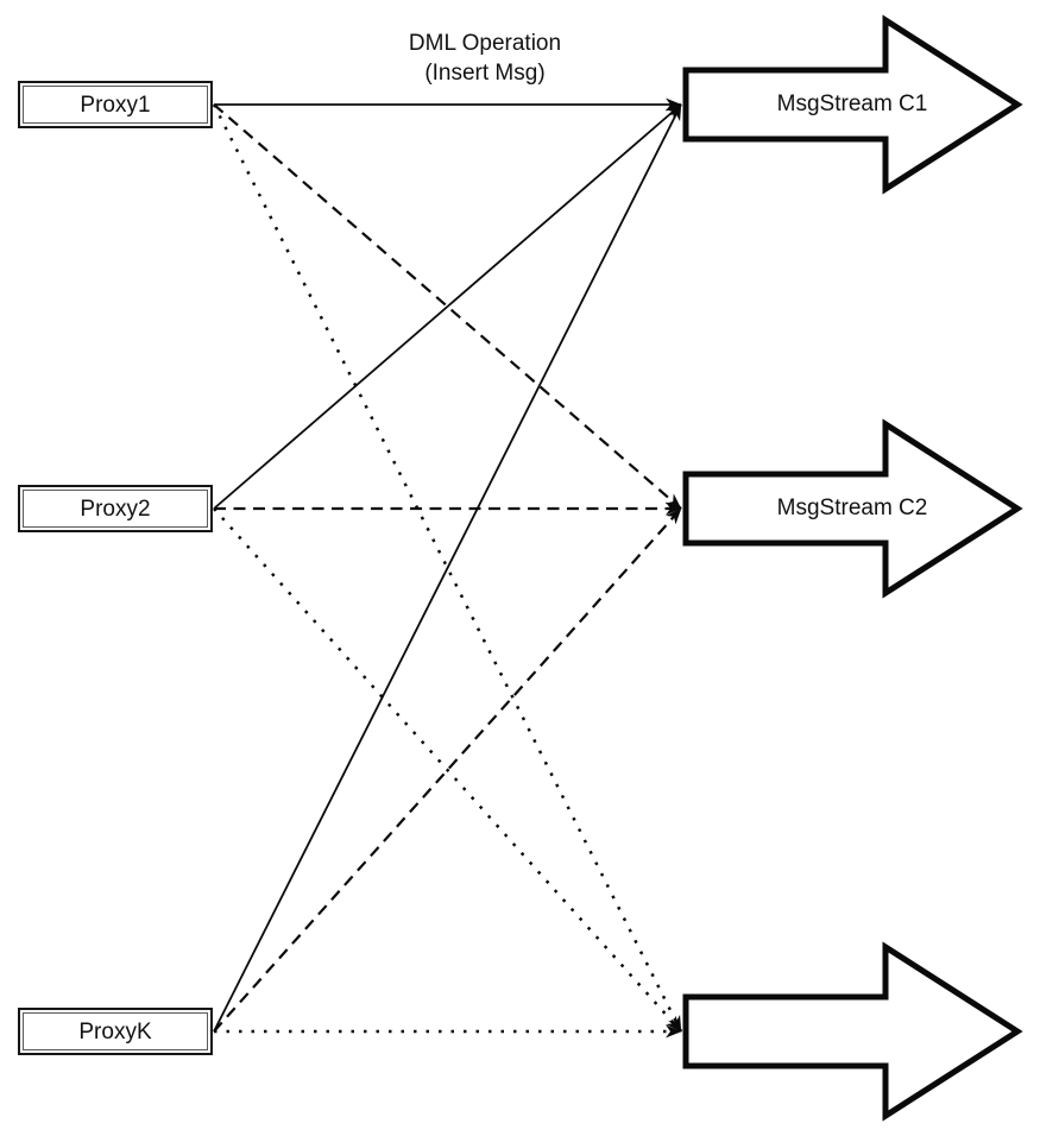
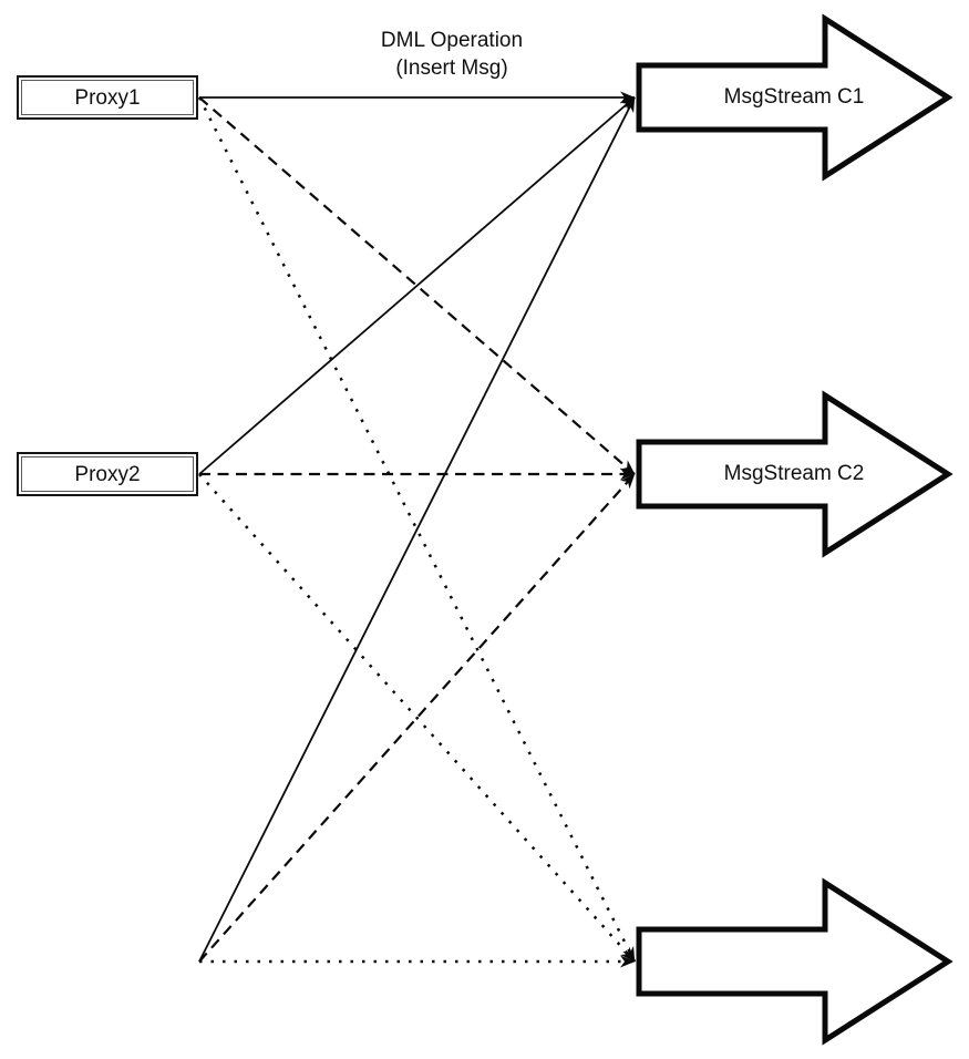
  DML Operation
  (Insert Msg)
  Proxy1
  Proxy2
- ProxyK
  MsgStream C1
  MsgStream C2
